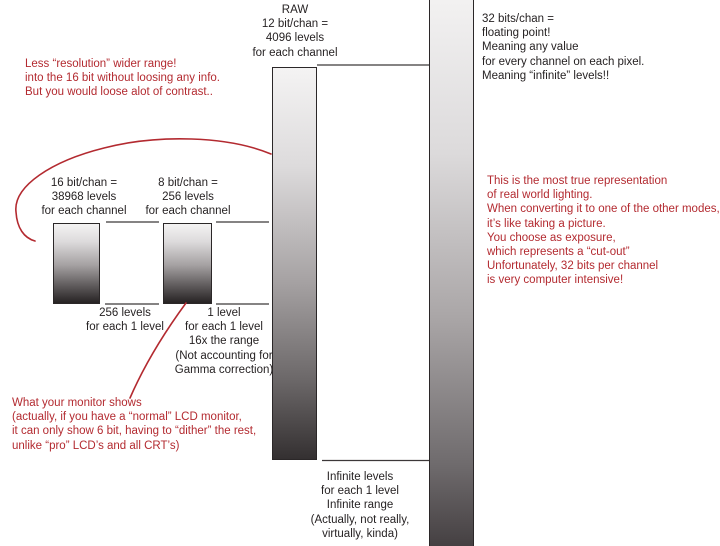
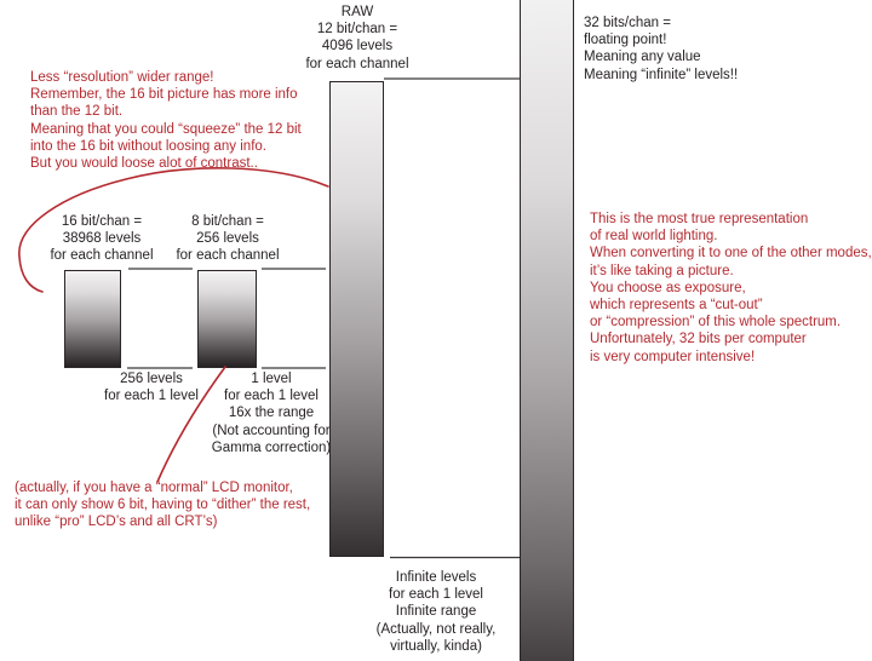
  RAW
  12 bit/chan =
  4096 levels
  for each channel
  32 bits/chan =
  floating point!
  Meaning any value
- for every channel on each pixel.
  Meaning “infinite” levels!!
  16 bit/chan =
  38968 levels
  for each channel
  8 bit/chan =
  256 levels
  for each channel
  256 levels
  for each 1 level
  1 level
  for each 1 level
  16x the range
  (Not accounting for
  Gamma correction)
  Infinite levels
  for each 1 level
  Infinite range
  (Actually, not really,
  virtually, kinda)
  Less “resolution” wider range!
+ Remember, the 16 bit picture has more info
+ than the 12 bit.
+ Meaning that you could “squeeze” the 12 bit
  into the 16 bit without loosing any info.
  But you would loose alot of contrast..
  This is the most true representation
  of real world lighting.
  When converting it to one of the other modes,
  it’s like taking a picture.
  You choose as exposure,
  which represents a “cut-out”
+ or “compression” of this whole spectrum.
- Unfortunately, 32 bits per channel
+ Unfortunately, 32 bits per computer
  is very computer intensive!
- What your monitor shows
  (actually, if you have a “normal” LCD monitor,
  it can only show 6 bit, having to “dither” the rest,
  unlike “pro” LCD’s and all CRT’s)
